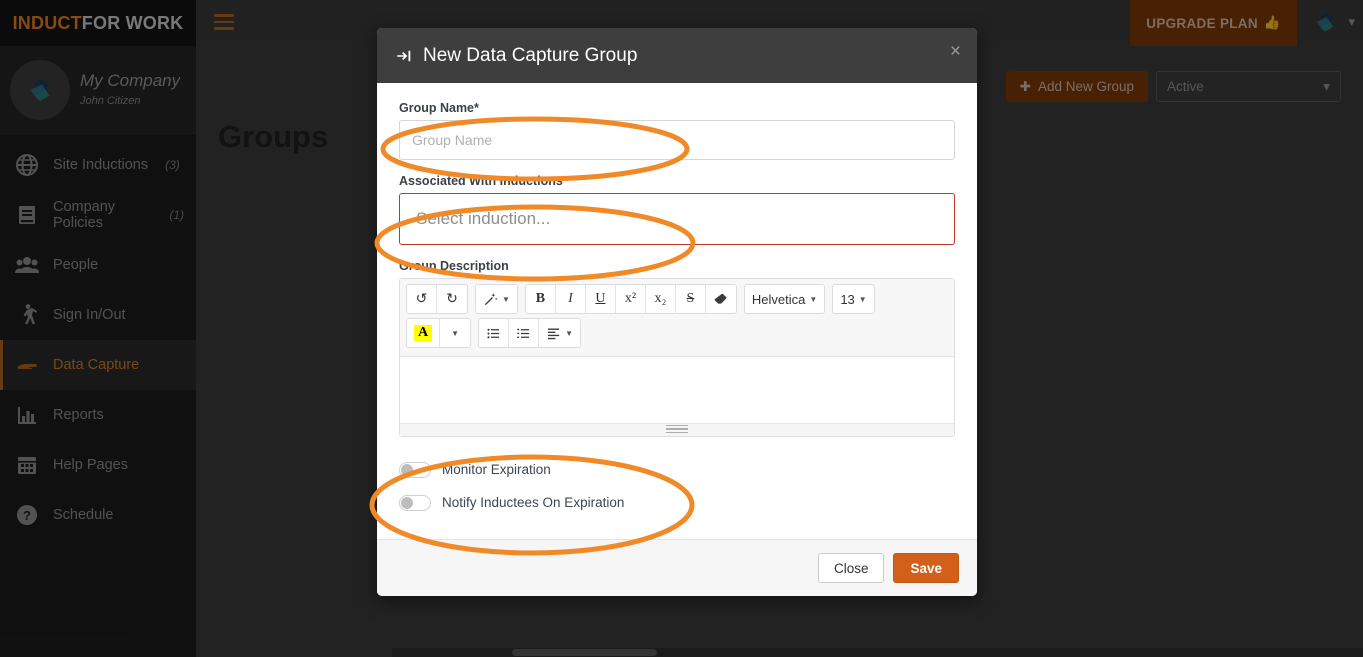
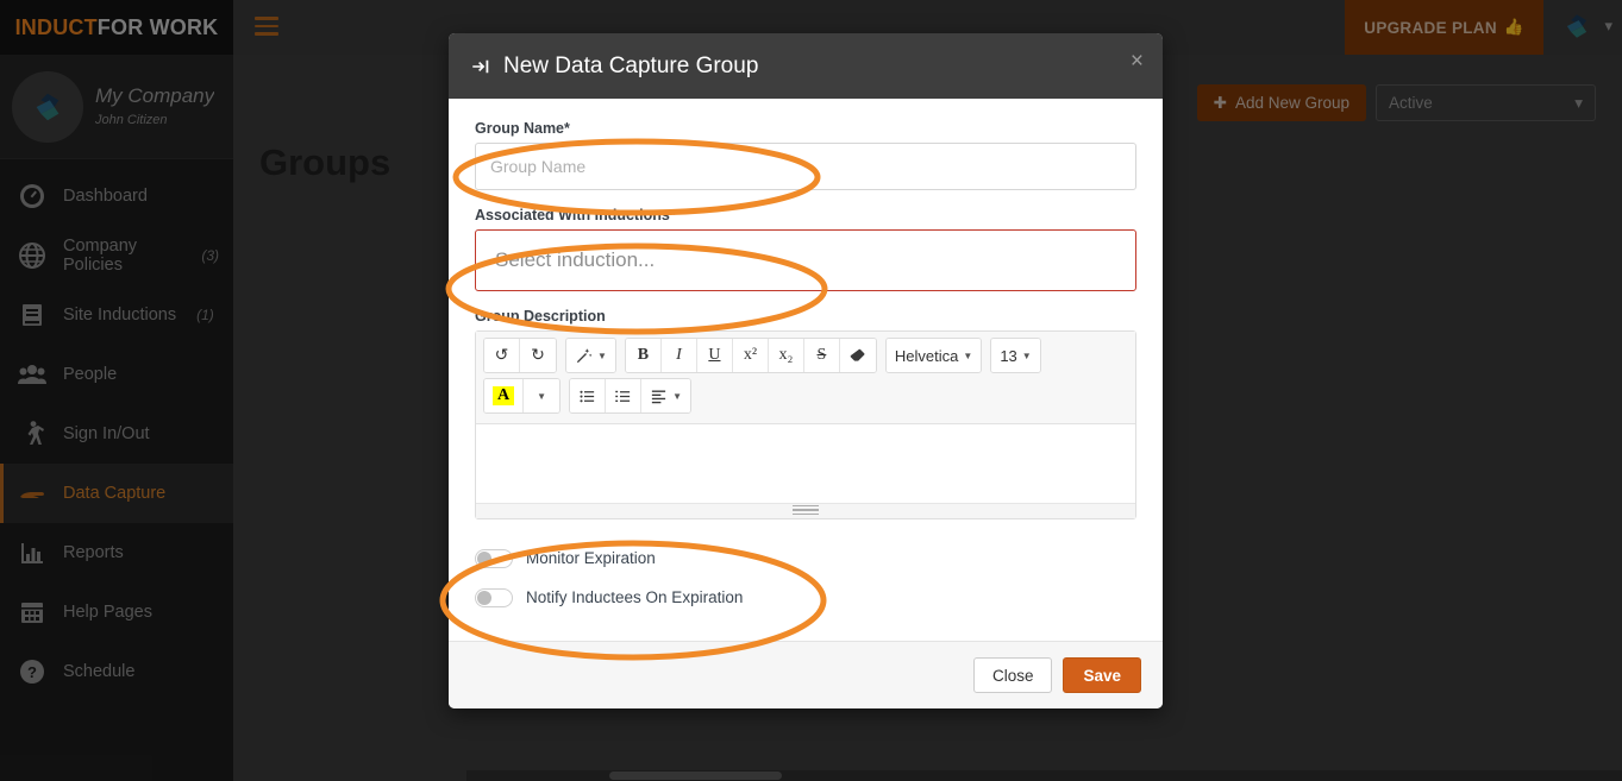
  INDUCT
  FOR WORK
  My Company
  John Citizen
+ Dashboard
- Site Inductions
+ Company Policies
  (3)
- Company Policies
+ Site Inductions
  (1)
  People
  Sign In/Out
  Data Capture
  Reports
  Help Pages
  ?
  Schedule
  UPGRADE PLAN
  👍
  ▾
  ✚
  Add New Group
  Active
  ▾
  New Data Capture Group
  ×
  Group Name*
  Group Name
  elect induction...
  Gup Description
  ↺
  ↻
  ▼
  B
  I
  U
  x²
  x₂
  S
  Helvetica
  ▼
  13
  ▼
  A
  ▼
  ▼
  Monitor Expiration
  Notify Inductees On Expiration
  Close
  Save
